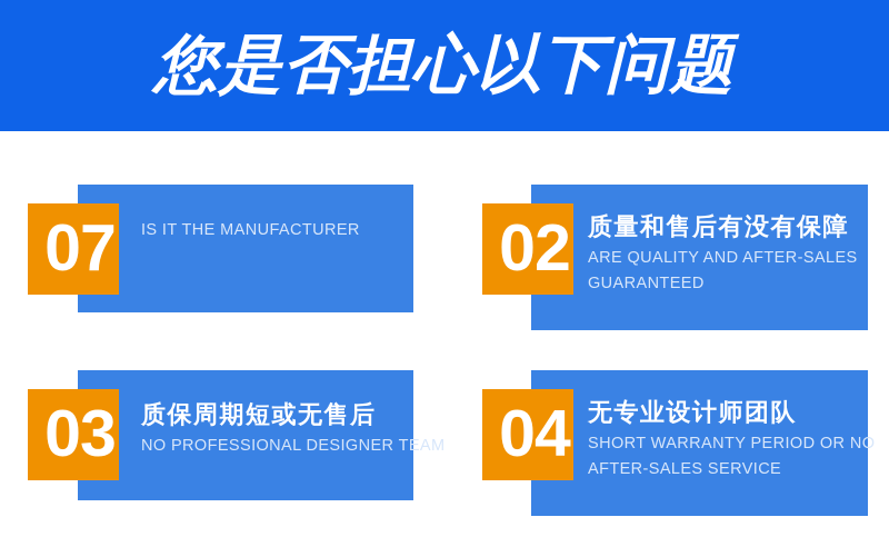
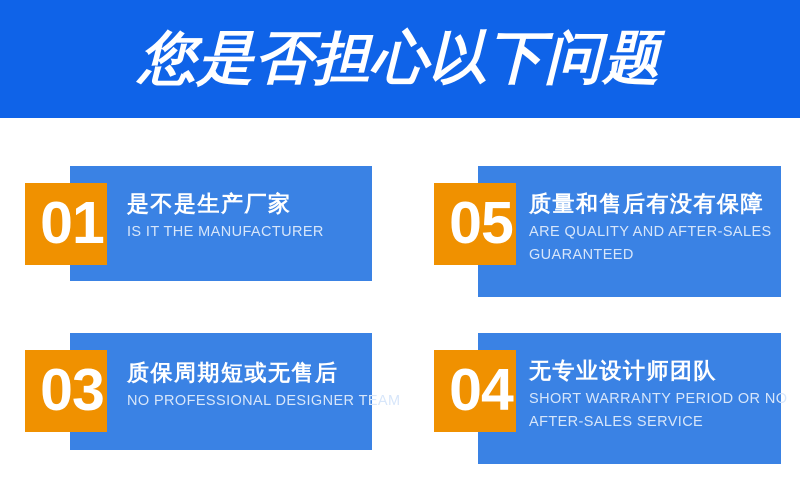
  您是否担心以下问题
- 07
+ 01
+ 是不是生产厂家
  IS IT THE MANUFACTURER
- 02
+ 05
  质量和售后有没有保障
  ARE QUALITY AND AFTER-SALES
  GUARANTEED
  03
  质保周期短或无售后
  NO PROFESSIONAL DESIGNER TEAM
  04
  无专业设计师团队
  SHORT WARRANTY PERIOD OR NO
  AFTER-SALES SERVICE
